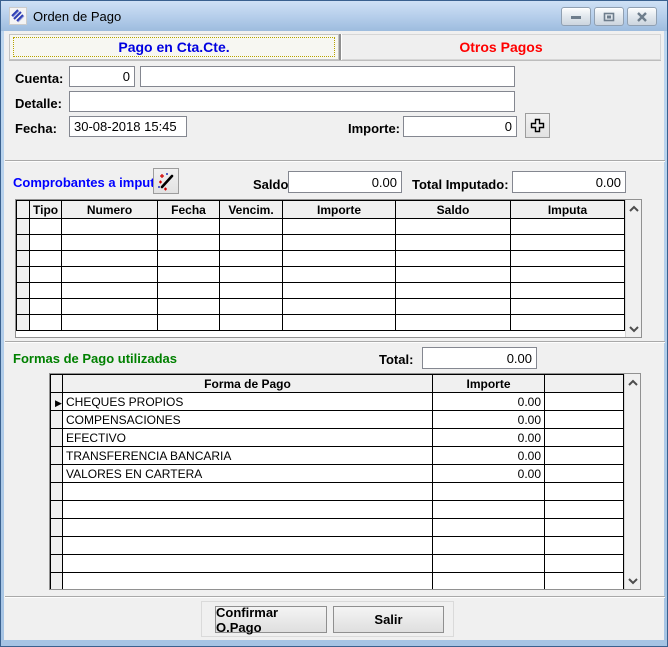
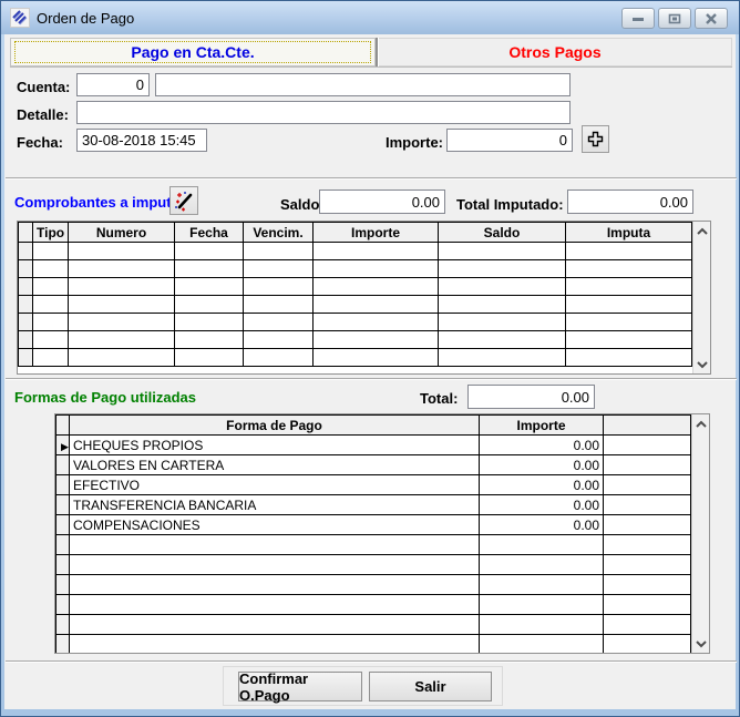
  Orden de Pago
  Pago en Cta.Cte.
  Otros Pagos
  Cuenta:
  0
  Detalle:
  Fecha:
  30-08-2018 15:45
  Importe:
  0
  Comprobantes a impu
  Saldo
  0.00
  Total Imputado:
  0.00
  	Tipo	Numero	Fecha	Vencim.	Importe	Saldo	Imputa
  Formas de Pago utilizadas
  Total:
  0.00
  	Forma de Pago	Importe
  ▶	CHEQUES PROPIOS	0.00
- 	COMPENSACIONES	0.00
+ 	VALORES EN CARTERA	0.00
  	EFECTIVO	0.00
  	TRANSFERENCIA BANCARIA	0.00
- 	VALORES EN CARTERA	0.00
+ 	COMPENSACIONES	0.00
  Confirmar O.Pago
  Salir
